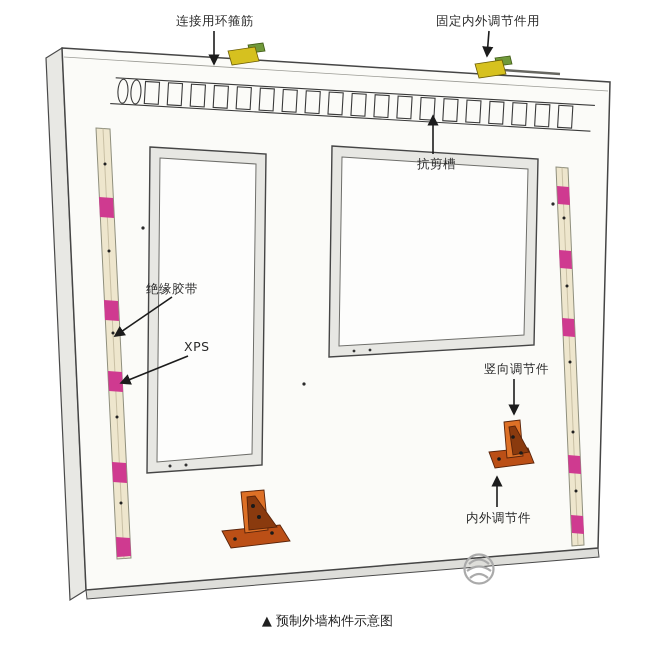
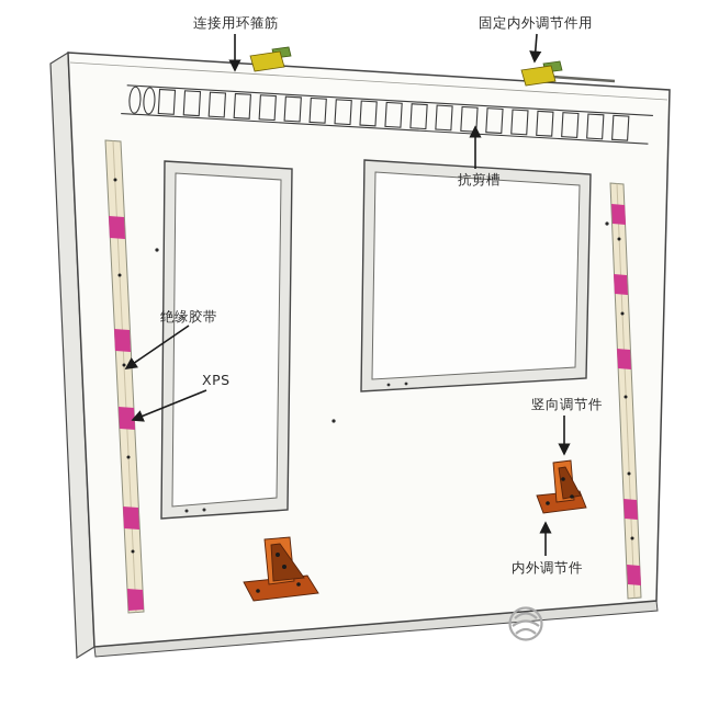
  连接用环箍筋
  固定内外调节件用
  抗剪槽
  绝缘胶带
  XPS
  竖向调节件
  内外调节件
- ▲ 预制外墙构件示意图
